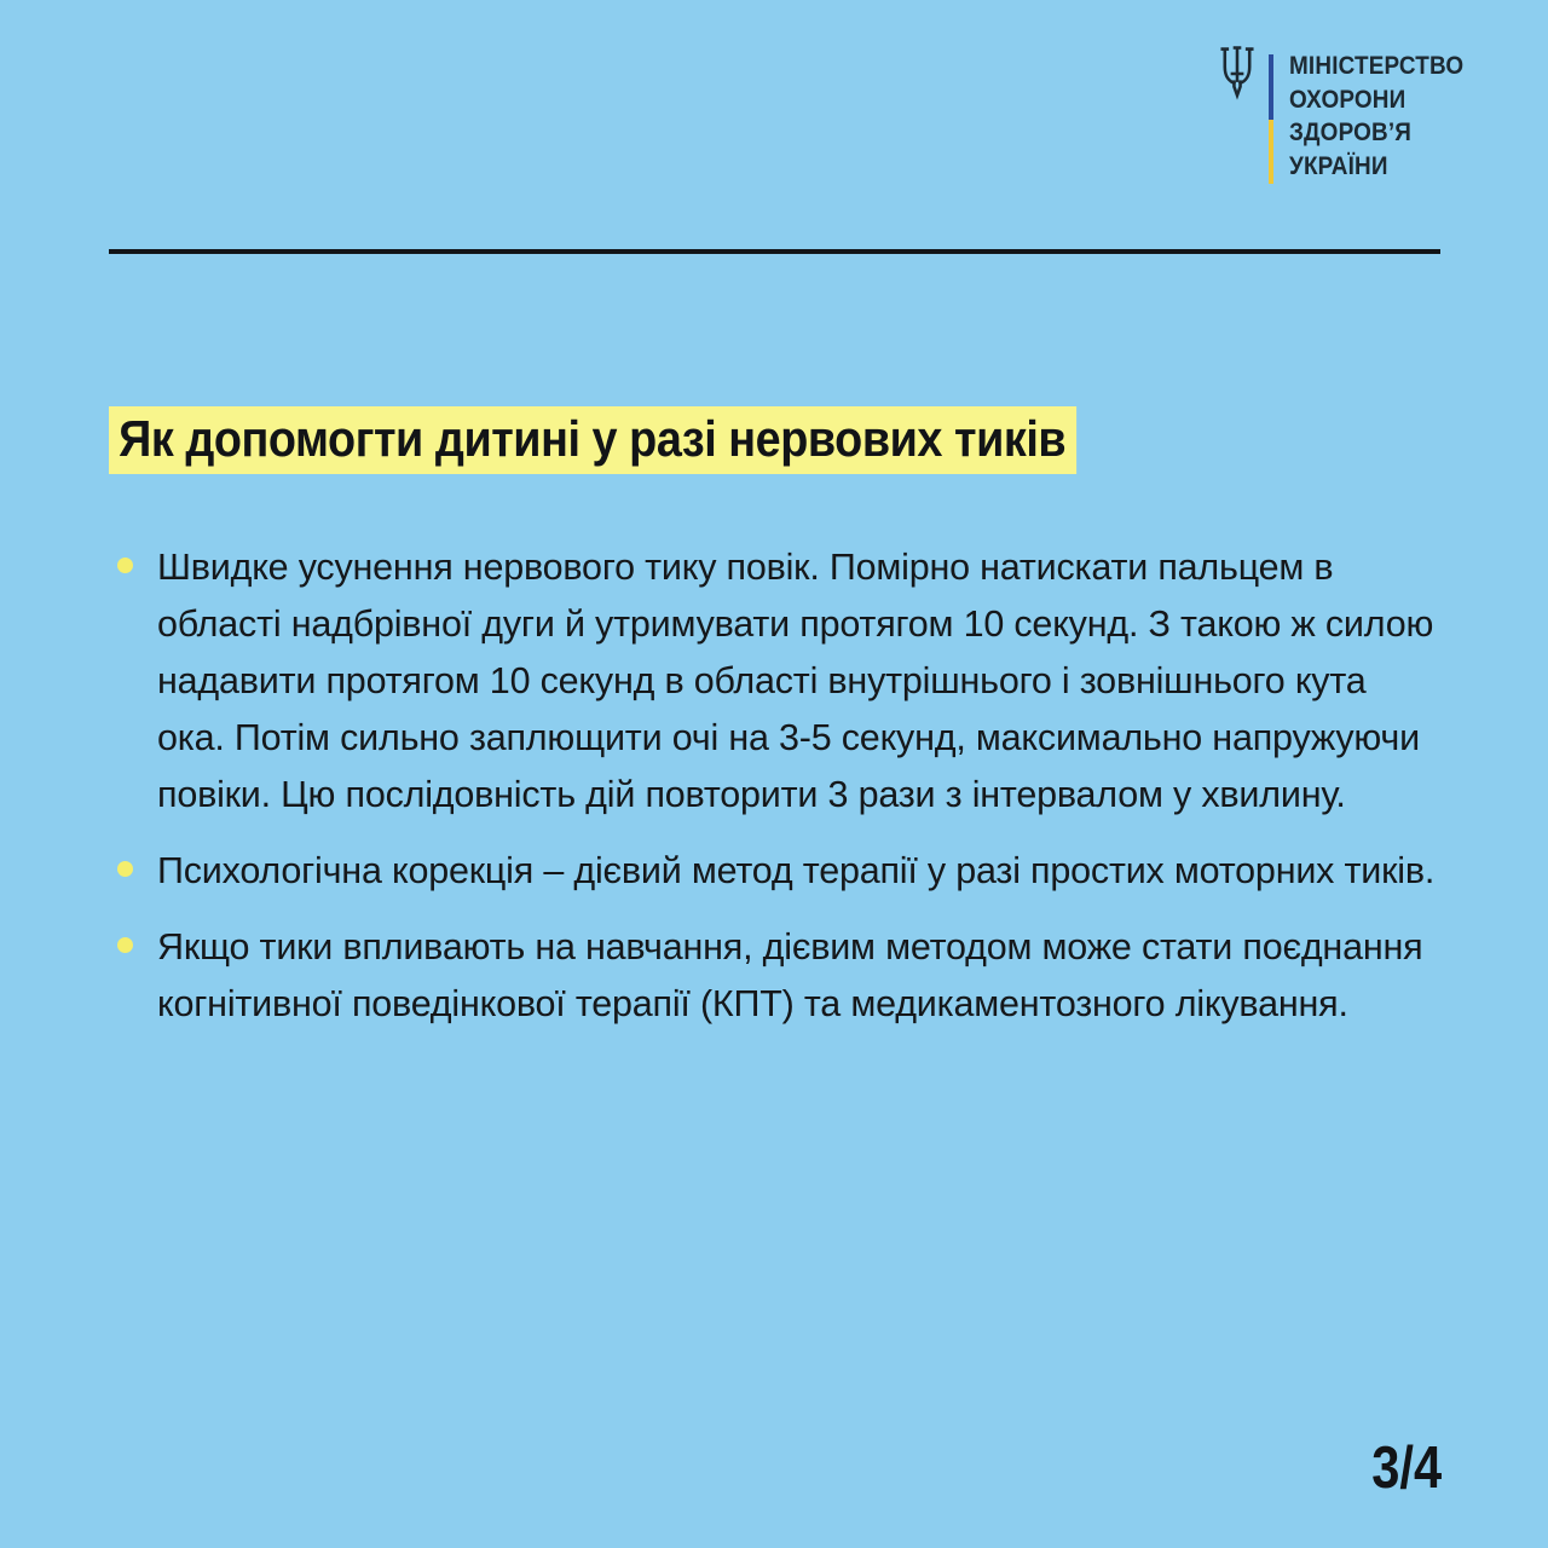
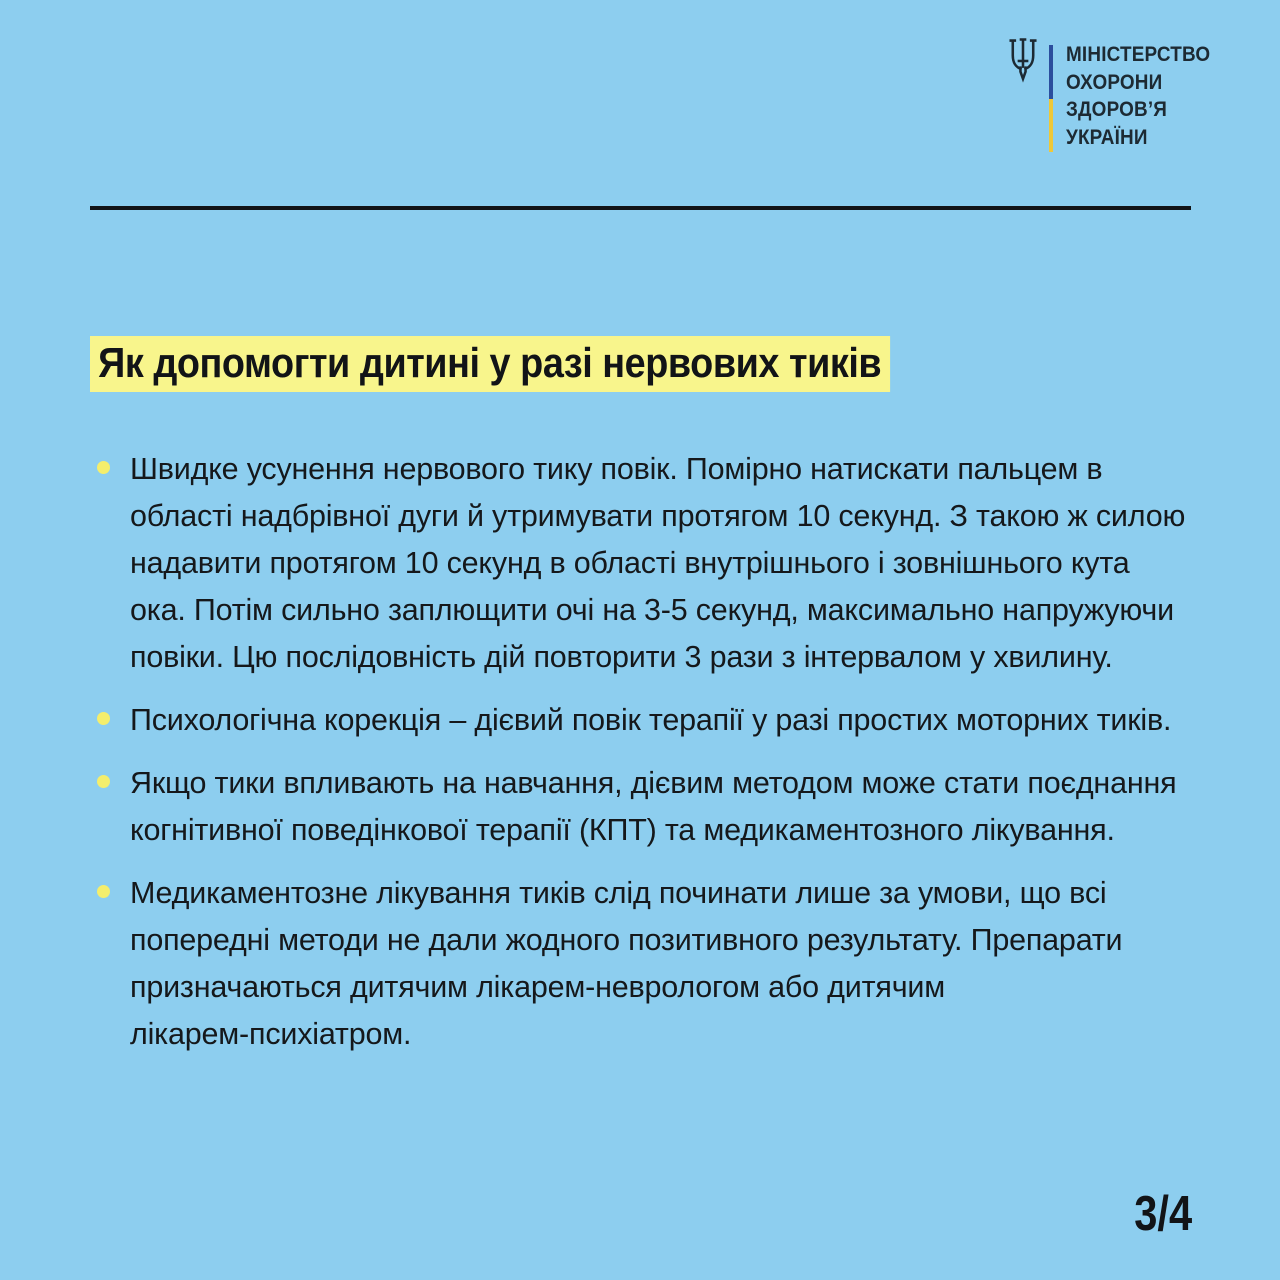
  МІНІСТЕРСТВО
  ОХОРОНИ
  ЗДОРОВ’Я
  УКРАЇНИ
  Як допомогти дитині у разі нервових тиків
  Швидке усунення нервового тику повік. Помірно натискати пальцем в
  області надбрівної дуги й утримувати протягом 10 секунд. З такою ж силою
  надавити протягом 10 секунд в області внутрішнього і зовнішнього кута
  ока. Потім сильно заплющити очі на 3-5 секунд, максимально напружуючи
  повіки. Цю послідовність дій повторити 3 рази з інтервалом у хвилину.
- Психологічна корекція – дієвий метод терапії у разі простих моторних тиків.
+ Психологічна корекція – дієвий повік терапії у разі простих моторних тиків.
  Якщо тики впливають на навчання, дієвим методом може стати поєднання
  когнітивної поведінкової терапії (КПТ) та медикаментозного лікування.
+ Медикаментозне лікування тиків слід починати лише за умови, що всі
+ попередні методи не дали жодного позитивного результату. Препарати
+ призначаються дитячим лікарем-неврологом або дитячим
+ лікарем-психіатром.
  3/4
